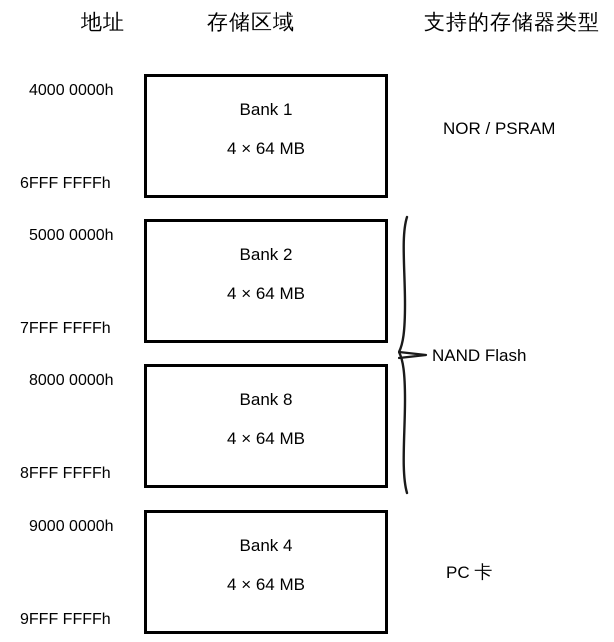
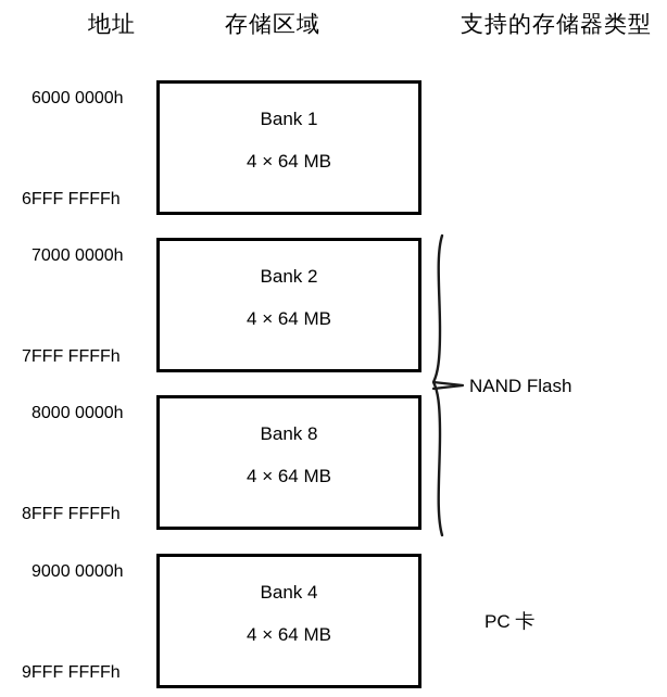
  地址
  存储区域
  支持的存储器类型
- 4000 0000h
+ 6000 0000h
  6FFF FFFFh
- 5000 0000h
+ 7000 0000h
  7FFF FFFFh
  8000 0000h
  8FFF FFFFh
  9000 0000h
  9FFF FFFFh
  Bank 1
  4 × 64 MB
  Bank 2
  4 × 64 MB
  Bank 8
  4 × 64 MB
  Bank 4
  4 × 64 MB
- NOR / PSRAM
  NAND Flash
  PC 卡
